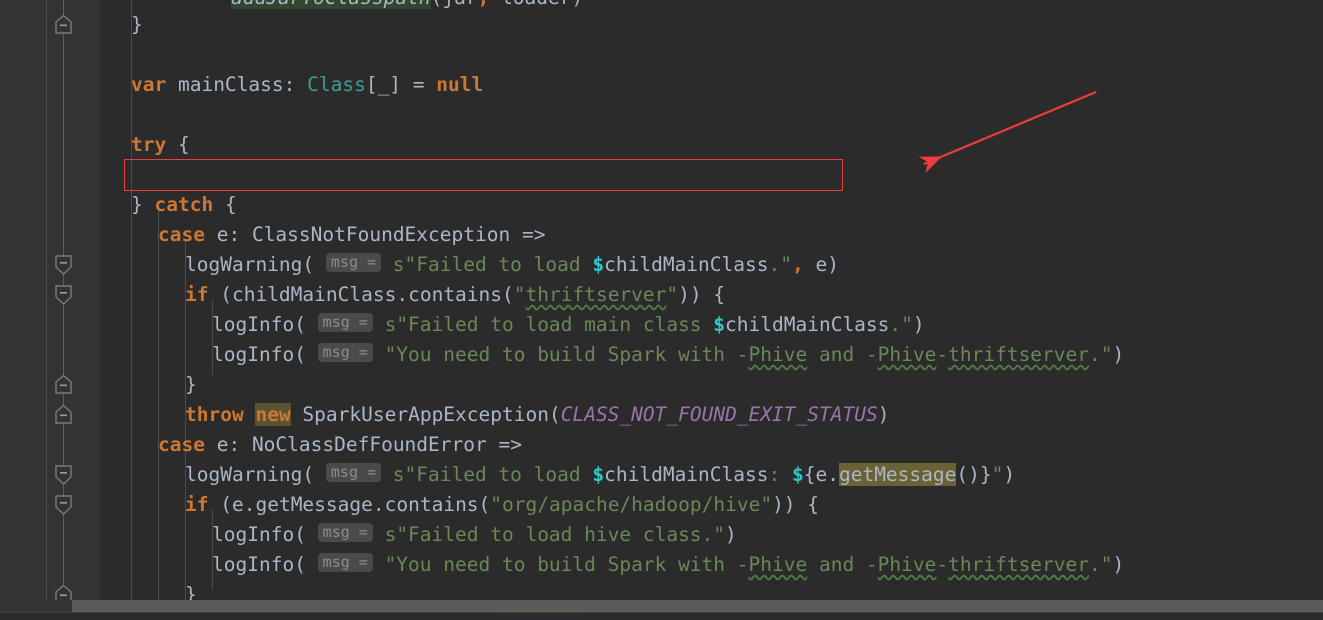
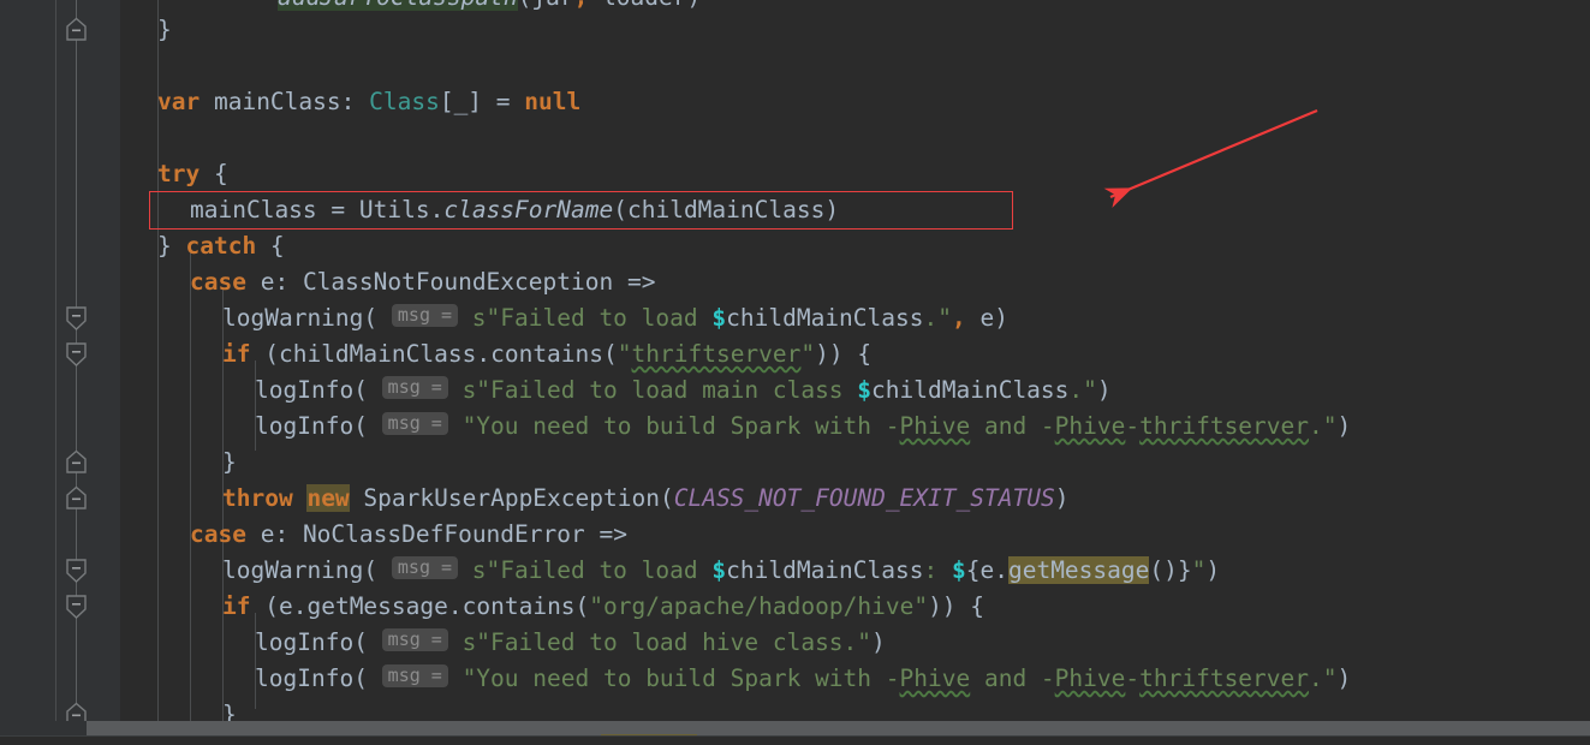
  }
  var mainClass: Class[_] = null
  try {
+ mainClass = Utils.classForName(childMainClass)
  } catch {
  case e: ClassNotFoundException =>
  logWarning( msg = s"Failed to load $childMainClass.", e)
  if (childMainClass.contains("thriftserver")) {
  logInfo( msg = s"Failed to load main class $childMainClass.")
  logInfo( msg = "You need to build Spark with -Phive and -Phive-thriftserver.")
  }
  throw new SparkUserAppException(CLASS_NOT_FOUND_EXIT_STATUS)
  case e: NoClassDefFoundError =>
  logWarning( msg = s"Failed to load $childMainClass: ${e.getMessage()}")
  if (e.getMessage.contains("org/apache/hadoop/hive")) {
  logInfo( msg = s"Failed to load hive class.")
  logInfo( msg = "You need to build Spark with -Phive and -Phive-thriftserver.")
  }
